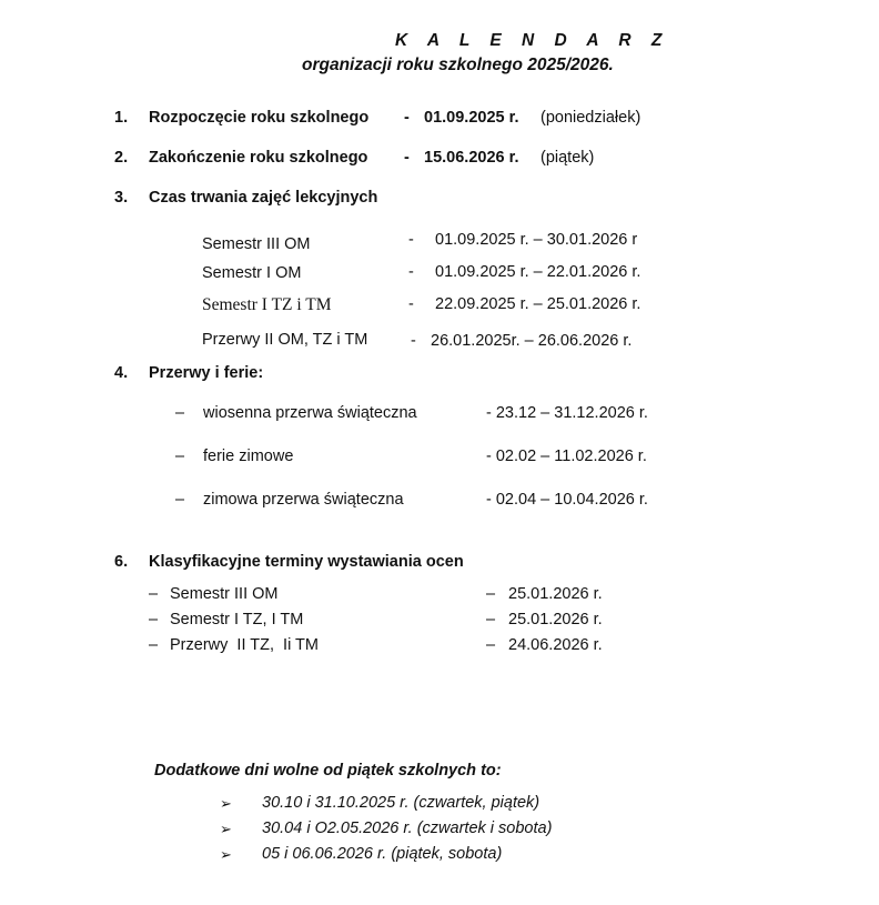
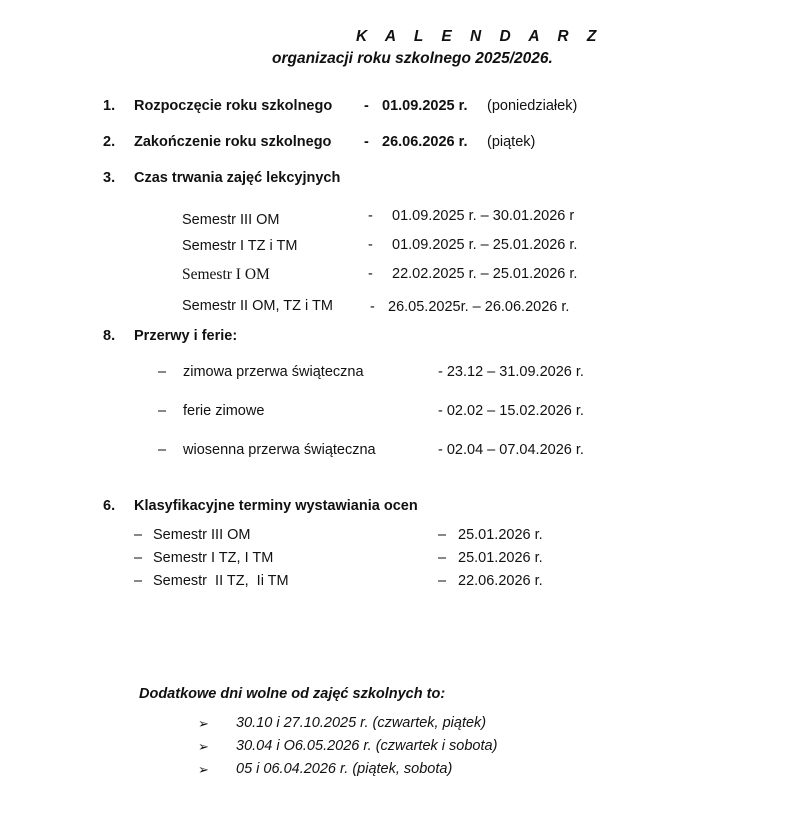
  K A L E N D A R Z
  organizacji roku szkolnego 2025/2026.
  1.
  Rozpoczęcie roku szkolnego
  -
  01.09.2025 r.
  (poniedziałek)
  2.
  Zakończenie roku szkolnego
  -
- 15.06.2026 r.
+ 26.06.2026 r.
  (piątek)
  3.
  Czas trwania zajęć lekcyjnych
  Semestr III OM
  -
  01.09.2025 r. – 30.01.2026 r
- Semestr I OM
+ Semestr I TZ i TM
  -
- 01.09.2025 r. – 22.01.2026 r.
+ 01.09.2025 r. – 25.01.2026 r.
- Semestr I TZ i TM
+ Semestr I OM
  -
- 22.09.2025 r. – 25.01.2026 r.
+ 22.02.2025 r. – 25.01.2026 r.
- Przerwy II OM, TZ i TM
+ Semestr II OM, TZ i TM
  -
- 26.01.2025r. – 26.06.2026 r.
+ 26.05.2025r. – 26.06.2026 r.
- 4.
+ 8.
  Przerwy i ferie:
  –
- wiosenna przerwa świąteczna
+ zimowa przerwa świąteczna
- - 23.12 – 31.12.2026 r.
+ - 23.12 – 31.09.2026 r.
  –
  ferie zimowe
- - 02.02 – 11.02.2026 r.
+ - 02.02 – 15.02.2026 r.
  –
- zimowa przerwa świąteczna
+ wiosenna przerwa świąteczna
- - 02.04 – 10.04.2026 r.
+ - 02.04 – 07.04.2026 r.
  6.
  Klasyfikacyjne terminy wystawiania ocen
  –
  Semestr III OM
  –
  25.01.2026 r.
  –
  Semestr I TZ, I TM
  –
  25.01.2026 r.
  –
- Przerwy II TZ, Ii TM
+ Semestr II TZ, Ii TM
  –
- 24.06.2026 r.
+ 22.06.2026 r.
- Dodatkowe dni wolne od piątek szkolnych to:
+ Dodatkowe dni wolne od zajęć szkolnych to:
  ➢
- 30.10 i 31.10.2025 r. (czwartek, piątek)
+ 30.10 i 27.10.2025 r. (czwartek, piątek)
  ➢
- 30.04 i O2.05.2026 r. (czwartek i sobota)
+ 30.04 i O6.05.2026 r. (czwartek i sobota)
  ➢
- 05 i 06.06.2026 r. (piątek, sobota)
+ 05 i 06.04.2026 r. (piątek, sobota)
